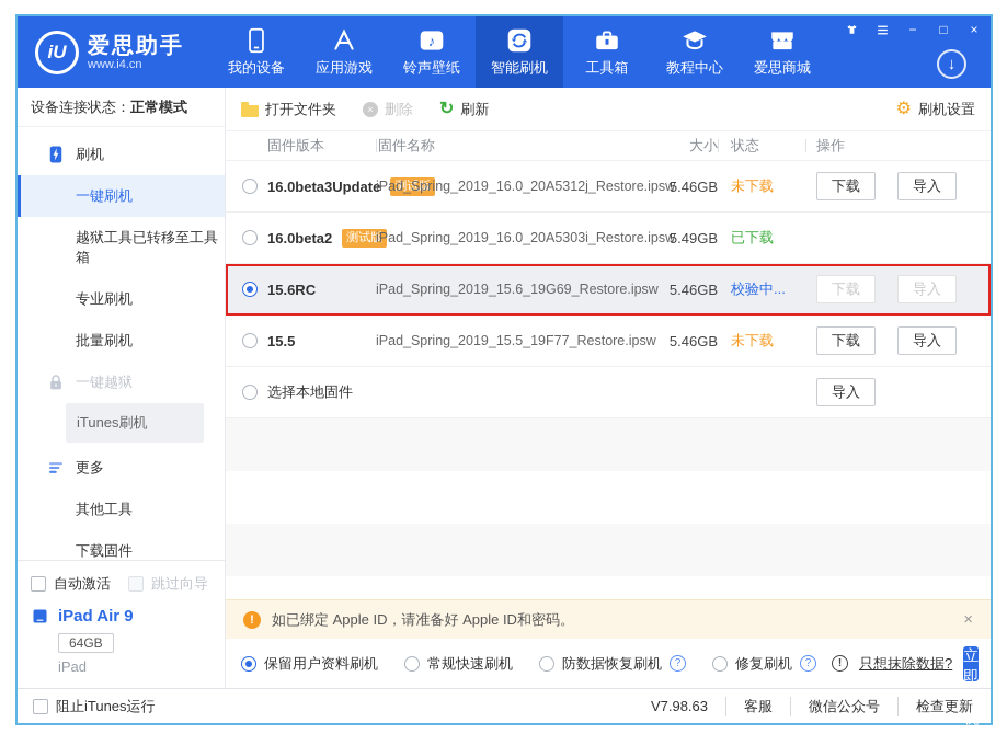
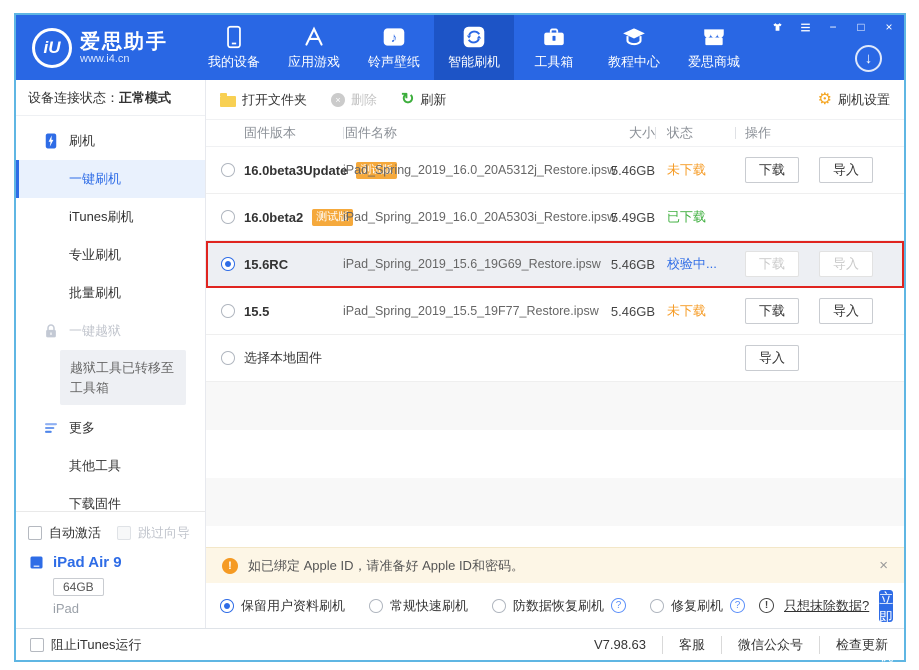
  iU
  爱思助手
  www.i4.cn
  我的设备
  应用游戏
  ♪
  铃声壁纸
  智能刷机
  工具箱
  教程中心
  爱思商城
  −
  □
  ×
  ↓
  设备连接状态：
  正常模式
  刷机
  一键刷机
- 越狱工具已转移至工具箱
+ iTunes刷机
  专业刷机
  批量刷机
  一键越狱
- iTunes刷机
+ 越狱工具已转移至工具箱
  更多
  其他工具
  下载固件
  自动激活
  跳过向导
  iPad Air 9
  64GB
  iPad
  打开文件夹
  ×
  删除
  ↻
  刷新
  ⚙
  刷机设置
  固件版本
  固件名称
  大小
  状态
  操作
  16.0beta3Update
  测试版
  iPad_Spring_2019_16.0_20A5312j_Restore.ip
  5.46GB
  未下载
  下载
  导入
  16.0beta2
  测试版
  iPad_Spring_2019_16.0_20A5303i_Restore.ip
  5.49GB
  已下载
  15.6RC
  iPad_Spring_2019_15.6_19G69_Restore.ipsw
  5.46GB
  校验中...
  下载
  导入
  15.5
  iPad_Spring_2019_15.5_19F77_Restore.ipsw
  5.46GB
  未下载
  下载
  导入
  选择本地固件
  导入
  !
  如已绑定 Apple ID，请准备好 Apple ID和密码。
  ×
  保留用户资料刷机
  常规快速刷机
  防数据恢复刷机
  ?
  修复刷机
  ?
  !
  只想抹除数据?
  立即刷机
  阻止iTunes运行
  V7.98.63
  客服
  微信公众号
  检查更新
